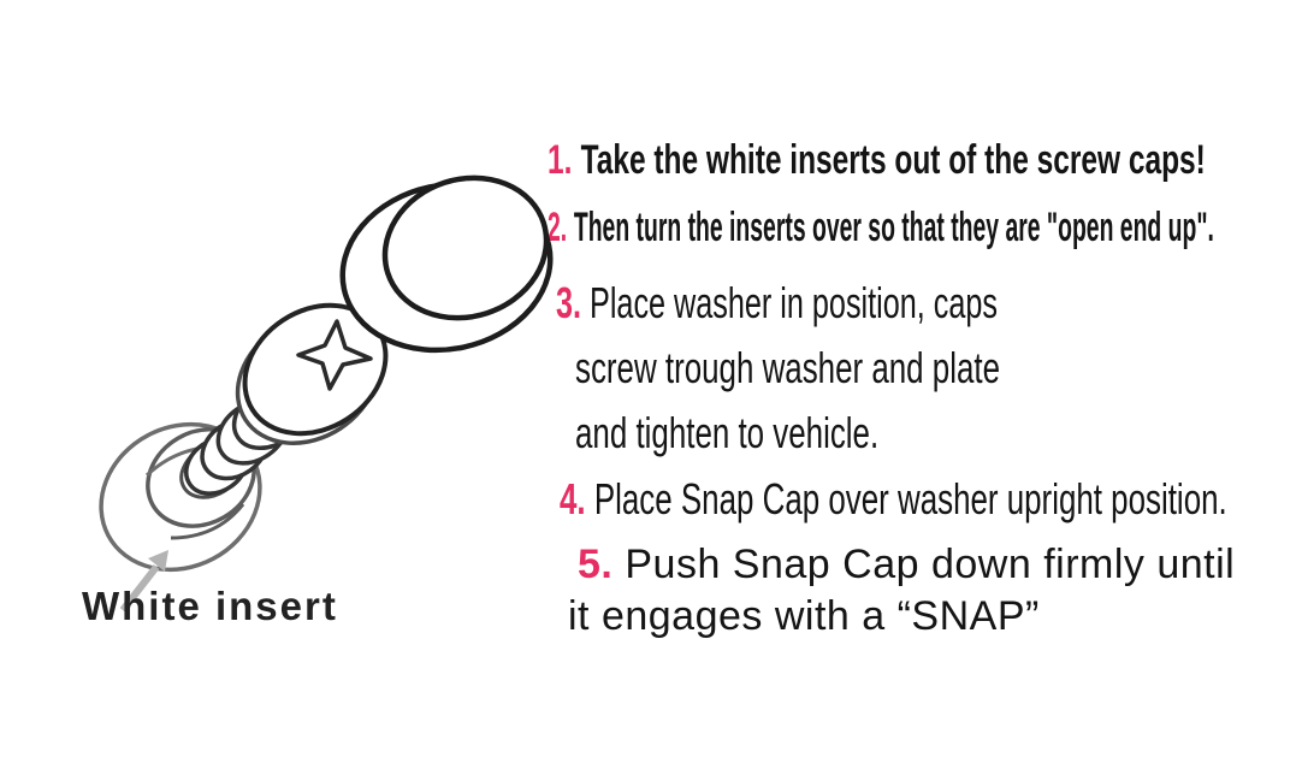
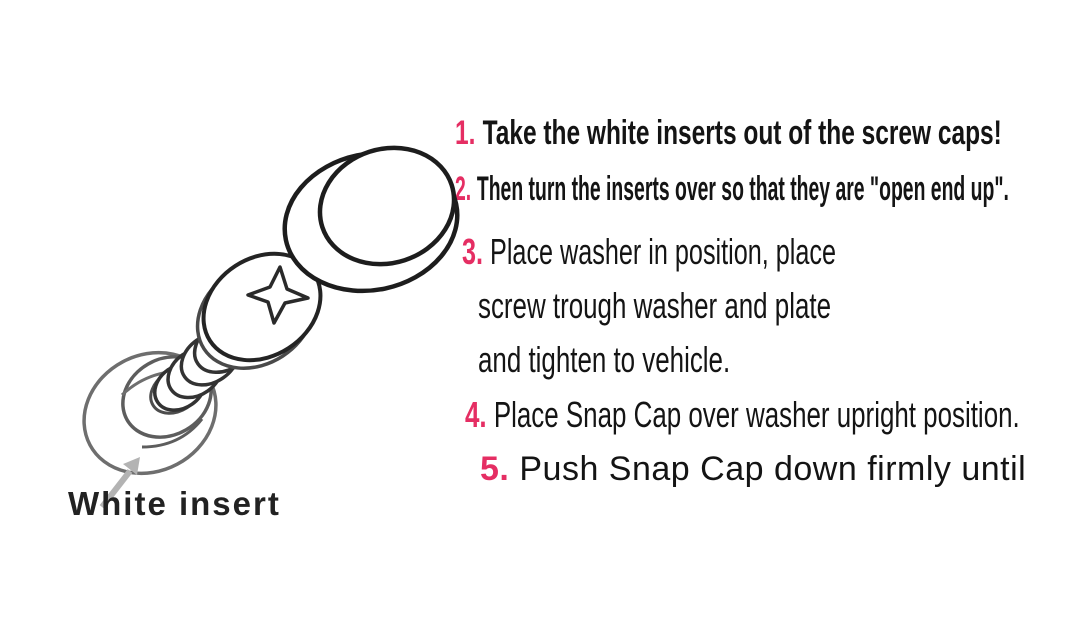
  1. Take the white inserts out of the screw caps!
  2. Then turn the inserts over so that they are "open end up".
- 3. Place washer in position, caps
+ 3. Place washer in position, place
  screw trough washer and plate
  and tighten to vehicle.
  4. Place Snap Cap over washer upright position.
  5. Push Snap Cap down firmly until
- it engages with a “SNAP”
  White insert
